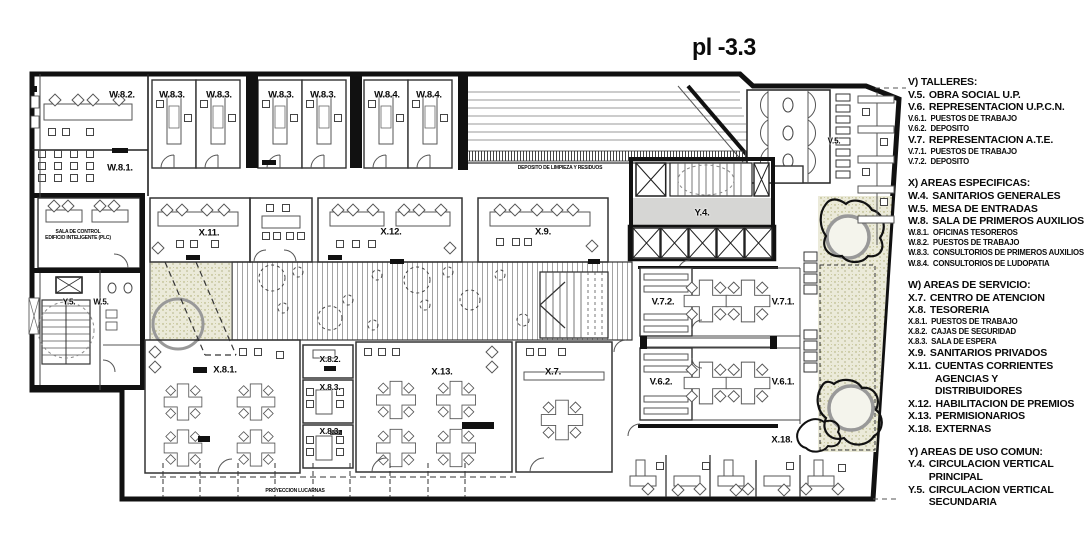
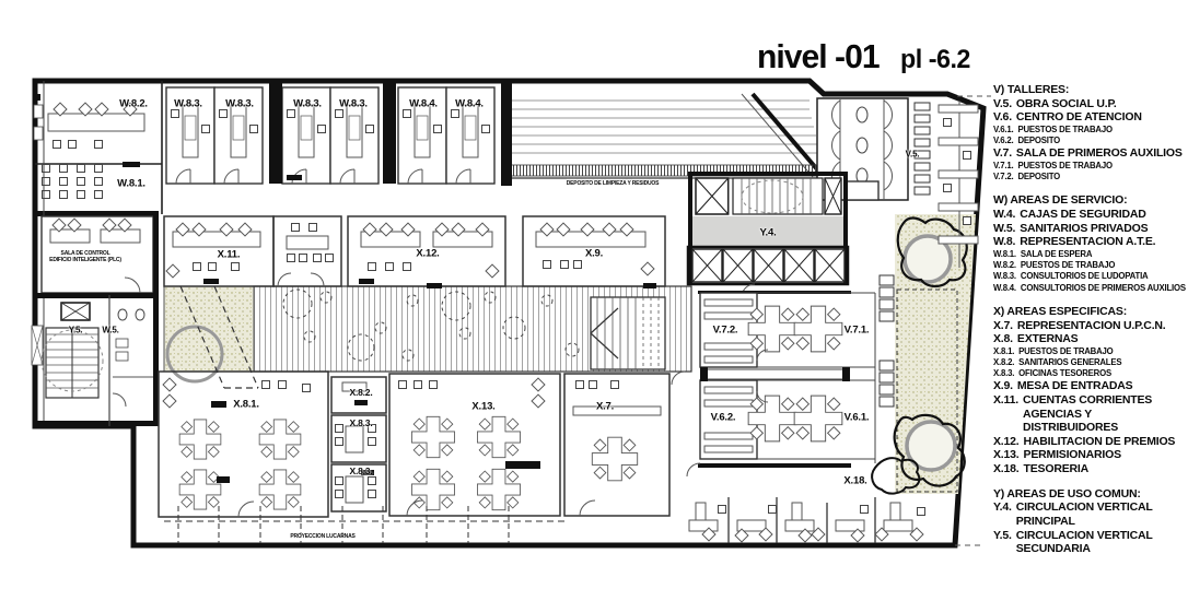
+ nivel -01
- pl -3.3
+ pl -6.2
  V) TALLERES:
  V.5.
  OBRA SOCIAL U.P.
  V.6.
- REPRESENTACION U.P.C.N.
+ CENTRO DE ATENCION
  V.6.1.
  PUESTOS DE TRABAJO
  V.6.2.
  DEPOSITO
  V.7.
- REPRESENTACION A.T.E.
+ SALA DE PRIMEROS AUXILIOS
  V.7.1.
  PUESTOS DE TRABAJO
  V.7.2.
  DEPOSITO
- X) AREAS ESPECIFICAS:
+ W) AREAS DE SERVICIO:
  W.4.
- SANITARIOS GENERALES
+ CAJAS DE SEGURIDAD
  W.5.
- MESA DE ENTRADAS
+ SANITARIOS PRIVADOS
  W.8.
- SALA DE PRIMEROS AUXILIOS
+ REPRESENTACION A.T.E.
  W.8.1.
- OFICINAS TESOREROS
+ SALA DE ESPERA
  W.8.2.
  PUESTOS DE TRABAJO
  W.8.3.
- CONSULTORIOS DE PRIMEROS AUXILIOS
+ CONSULTORIOS DE LUDOPATIA
  W.8.4.
- CONSULTORIOS DE LUDOPATIA
+ CONSULTORIOS DE PRIMEROS AUXILIOS
- W) AREAS DE SERVICIO:
+ X) AREAS ESPECIFICAS:
  X.7.
- CENTRO DE ATENCION
+ REPRESENTACION U.P.C.N.
  X.8.
- TESORERIA
+ EXTERNAS
  X.8.1.
  PUESTOS DE TRABAJO
  X.8.2.
- CAJAS DE SEGURIDAD
+ SANITARIOS GENERALES
  X.8.3.
- SALA DE ESPERA
+ OFICINAS TESOREROS
  X.9.
- SANITARIOS PRIVADOS
+ MESA DE ENTRADAS
  X.11.
  CUENTAS CORRIENTES
  AGENCIAS Y DISTRIBUIDORES
  X.12.
  HABILITACION DE PREMIOS
  X.13.
  PERMISIONARIOS
  X.18.
- EXTERNAS
+ TESORERIA
  Y) AREAS DE USO COMUN:
  Y.4.
  CIRCULACION VERTICAL
  PRINCIPAL
  Y.5.
  CIRCULACION VERTICAL
  SECUNDARIA
  W.8.2.
  W.8.3.
  W.8.3.
  W.8.3.
  W.8.3.
  W.8.4.
  W.8.4.
  W.8.1.
  X.11.
  X.12.
  X.9.
  Y.4.
  V.5.
  V.7.2.
  V.7.1.
  V.6.2.
  V.6.1.
  X.18.
  Y.5.
  W.5.
  X.8.1.
  X.8.2.
  X.8.3.
  X.8.3.
  X.13.
  X.7.
